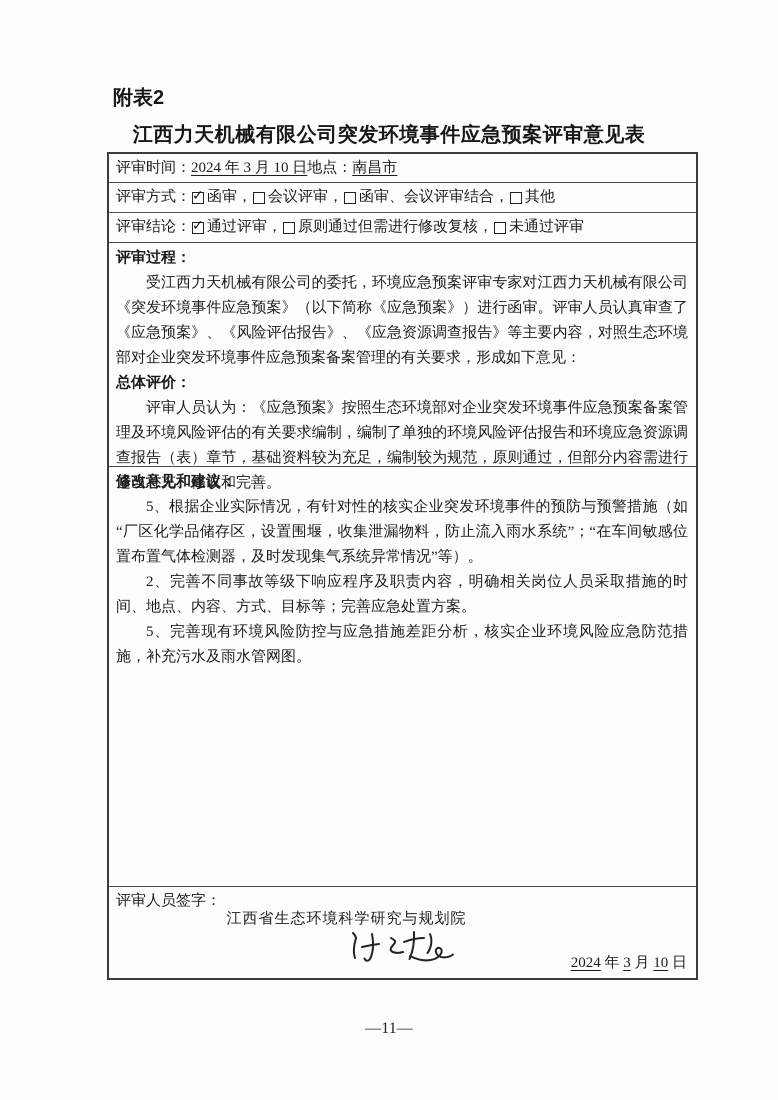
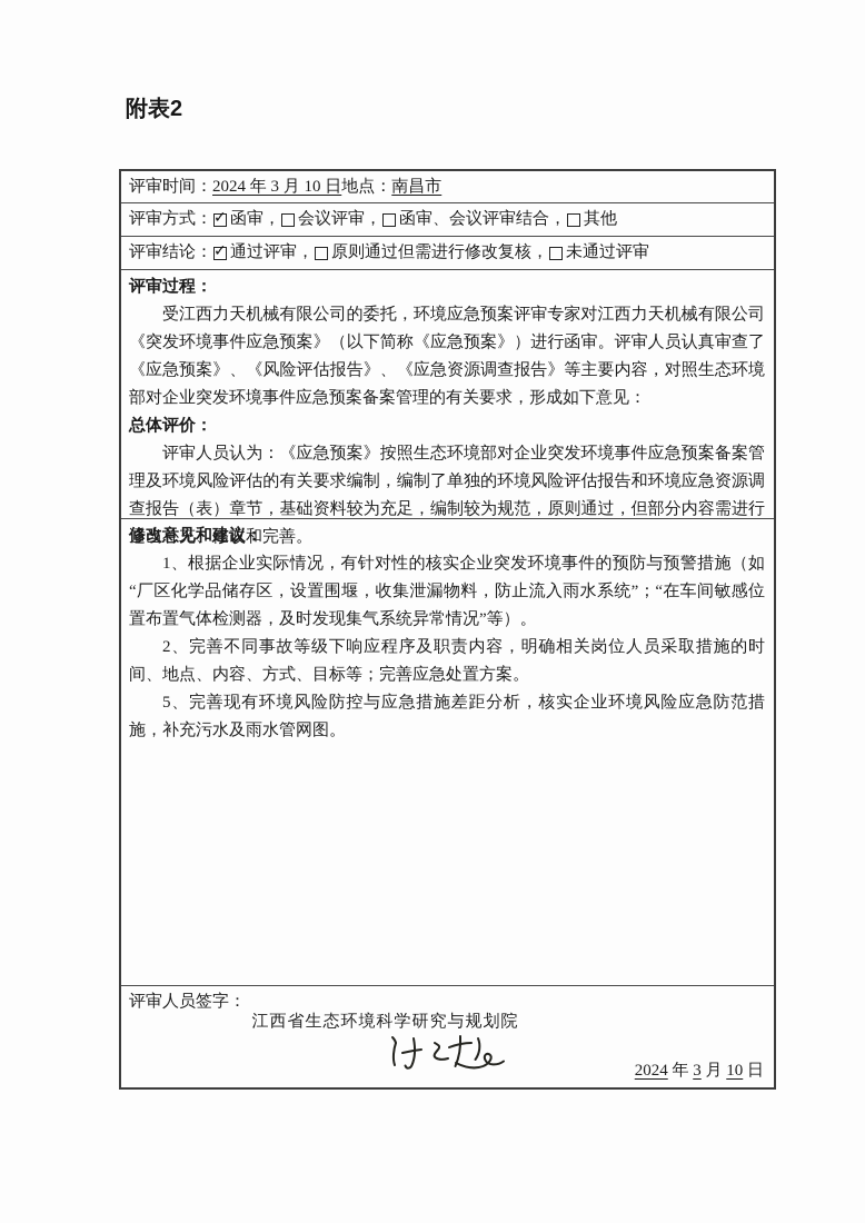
  附表2
- 江西力天机械有限公司突发环境事件应急预案评审意见表
  评审时间：
  2024 年 3 月 10 日
  地点：
  南昌市
  评审方式：
  函审，
  会议评审，
  函审、会议评审结合，
  其他
  评审结论：
  通过评审，
  原则通过但需进行修改复核，
  未通过评审
  评审过程：
  受江西力天机械有限公司的委托，环境应急预案评审专家对江西力天机械有限公司《突发环境事件应急预案》（以下简称《应急预案》）进行函审。评审人员认真审查了《应急预案》、《风险评估报告》、《应急资源调查报告》等主要内容，对照生态环境部对企业突发环境事件应急预案备案管理的有关要求，形成如下意见：
  总体评价：
  评审人员认为：《应急预案》按照生态环境部对企业突发环境事件应急预案备案管理及环境风险评估的有关要求编制，编制了单独的环境风险评估报告和环境应急资源调查报告（表）章节，基础资料较为充足，编制较为规范，原则通过，但部分内容需进行适当补充、修改和完善。
  修改意见和建议：
- 5、根据企业实际情况，有针对性的核实企业突发环境事件的预防与预警措施（如“厂区化学品储存区，设置围堰，收集泄漏物料，防止流入雨水系统”；“在车间敏感位置布置气体检测器，及时发现集气系统异常情况”等）。
+ 1、根据企业实际情况，有针对性的核实企业突发环境事件的预防与预警措施（如“厂区化学品储存区，设置围堰，收集泄漏物料，防止流入雨水系统”；“在车间敏感位置布置气体检测器，及时发现集气系统异常情况”等）。
  2、完善不同事故等级下响应程序及职责内容，明确相关岗位人员采取措施的时间、地点、内容、方式、目标等；完善应急处置方案。
  5、完善现有环境风险防控与应急措施差距分析，核实企业环境风险应急防范措施，补充污水及雨水管网图。
  评审人员签字：
  江西省生态环境科学研究与规划院
  2024 年 3 月 10 日
- —11—
